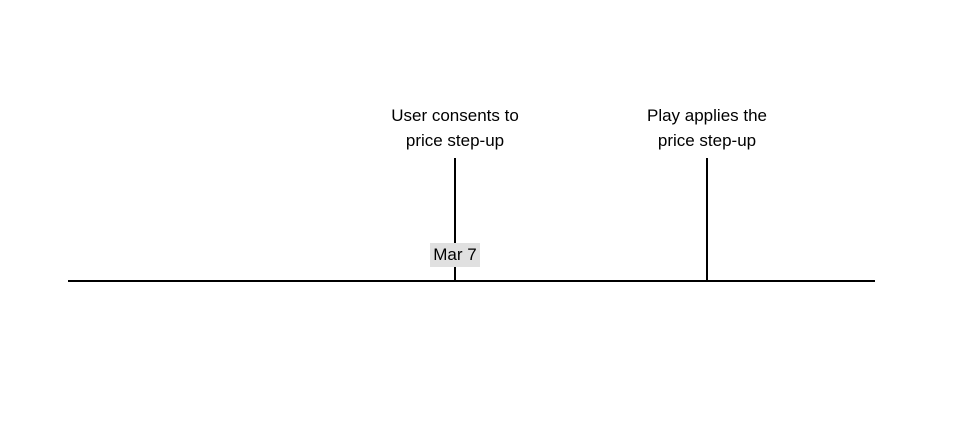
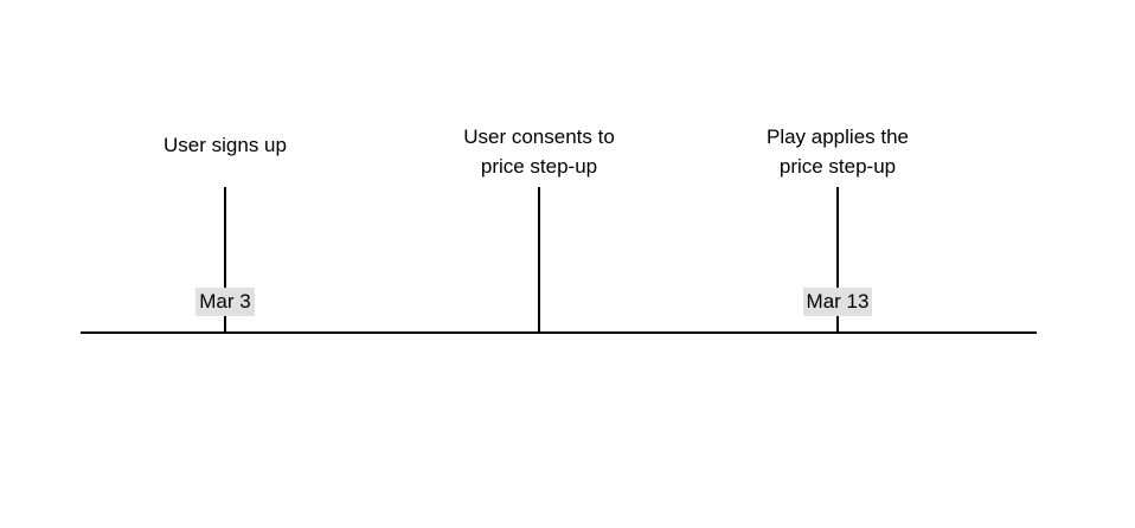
+ User signs up
+ Mar 3
  User consents to
  price step-up
- Mar 7
  Play applies the
  price step-up
+ Mar 13
